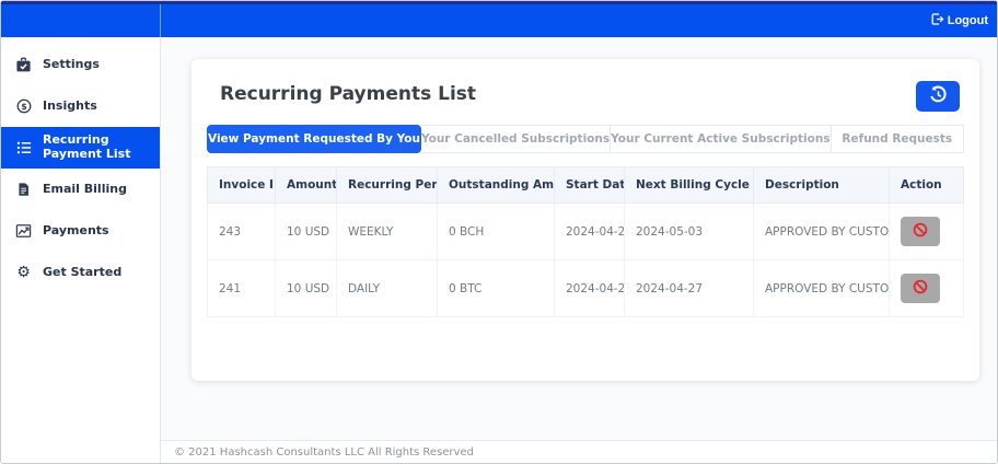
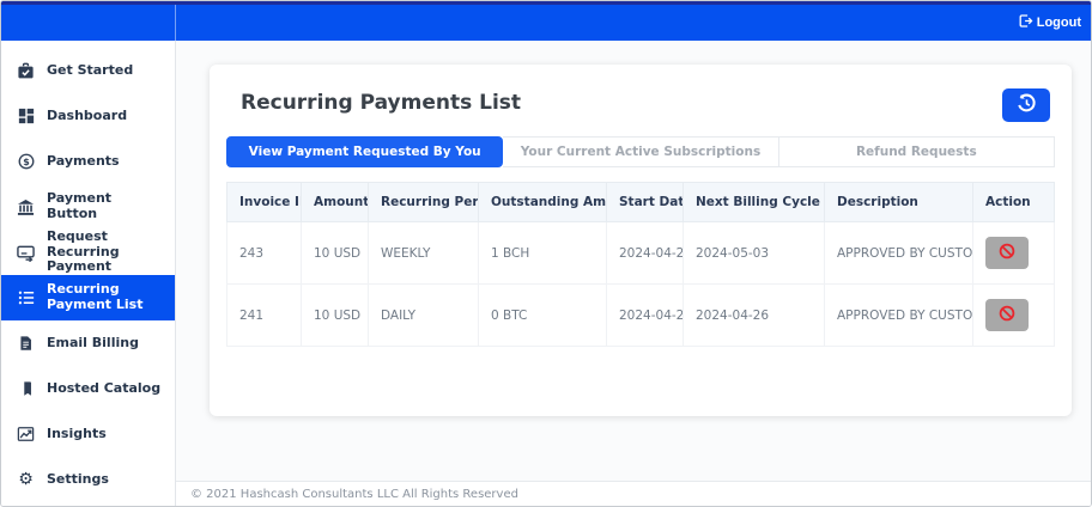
  Logout
- Settings
+ Get Started
+ Dashboard
  $
- Insights
+ Payments
+ Payment Button
+ Request Recurring Payment
  Recurring Payment List
  Email Billing
+ Hosted Catalog
- Payments
+ Insights
  ⚙
- Get Started
+ Settings
  Recurring Payments List
  View Payment Requested By You
- Your Cancelled Subscriptions
  Your Current Active Subscriptions
  Refund Requests
  Invoice I	Amount	Recurring Per	Outstanding Am	Start Dat	Next Billing Cycle	Description	Action
- 243	10 USD	WEEKLY	0 BCH	2024-04-2	2024-05-03	APPROVED BY CUSTO
+ 243	10 USD	WEEKLY	1 BCH	2024-04-2	2024-05-03	APPROVED BY CUSTO
- 241	10 USD	DAILY	0 BTC	2024-04-2	2024-04-27	APPROVED BY CUSTO
+ 241	10 USD	DAILY	0 BTC	2024-04-2	2024-04-26	APPROVED BY CUSTO
  © 2021 Hashcash Consultants LLC All Rights Reserved
